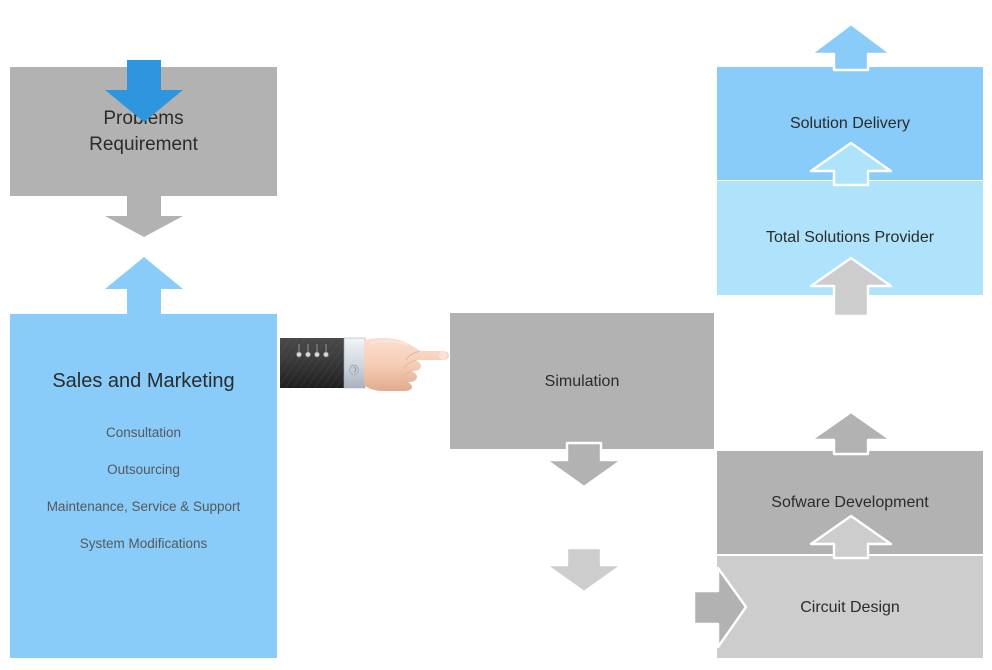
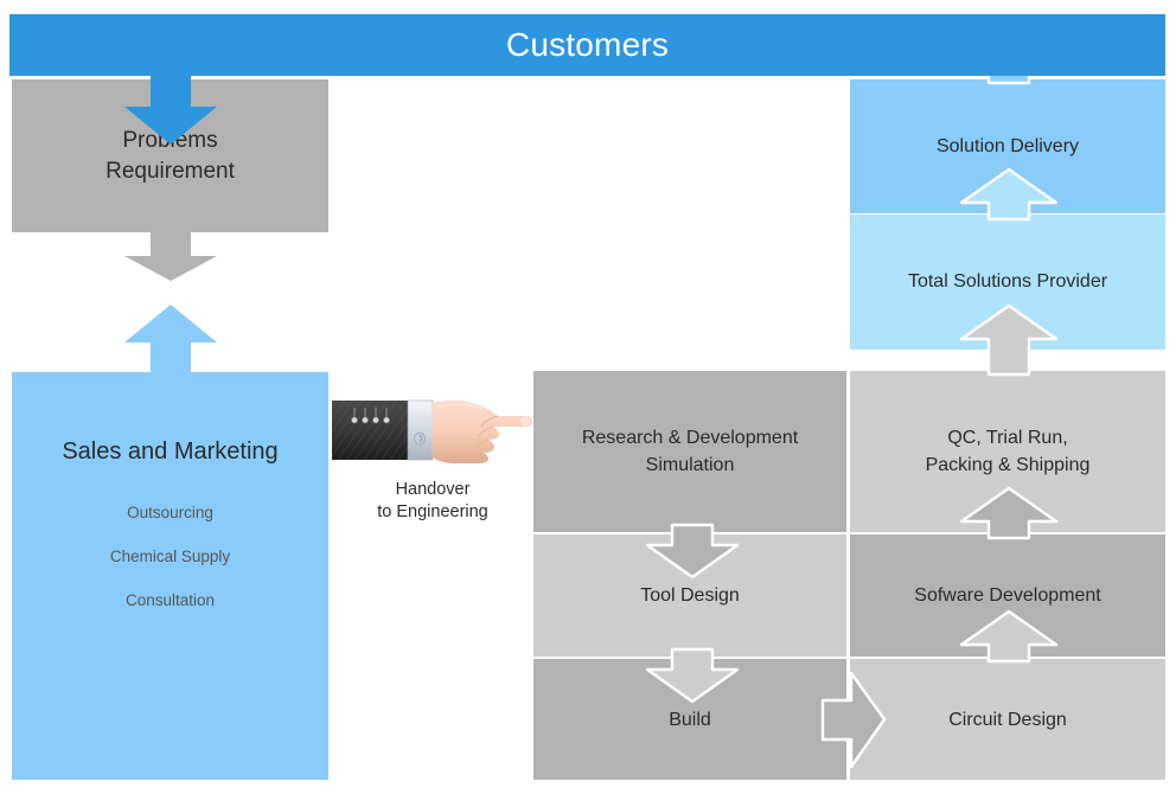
+ Customers
  Probems
  Requirement
  Sales and Marketing
- Consultation
+ Outsourcing
+ Chemical Supply
- Outsourcing
+ Consultation
- Maintenance, Service & Support
- System Modifications
  Solution Delivery
  Total Solutions Provider
+ Research & Development
  Simulation
+ QC, Trial Run,
+ Packing & Shipping
+ Tool Design
  Sofware Development
+ Build
  Circuit Design
+ Handover
+ to Engineering
